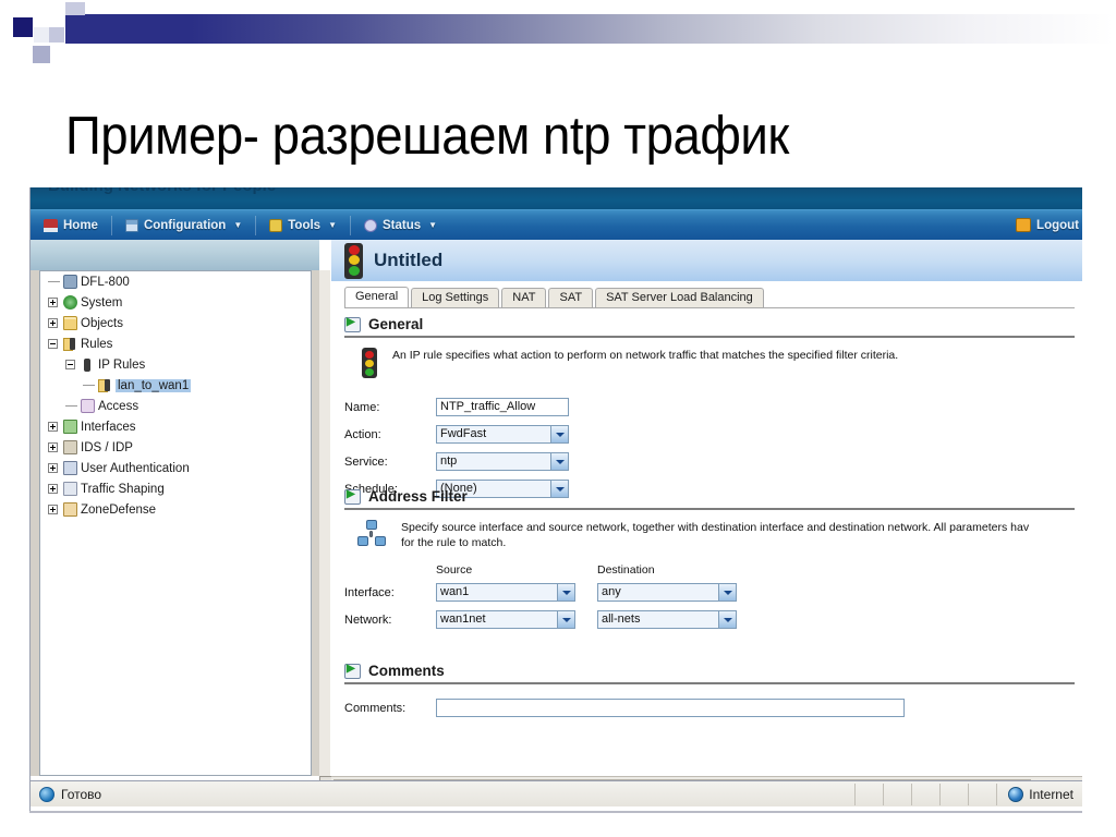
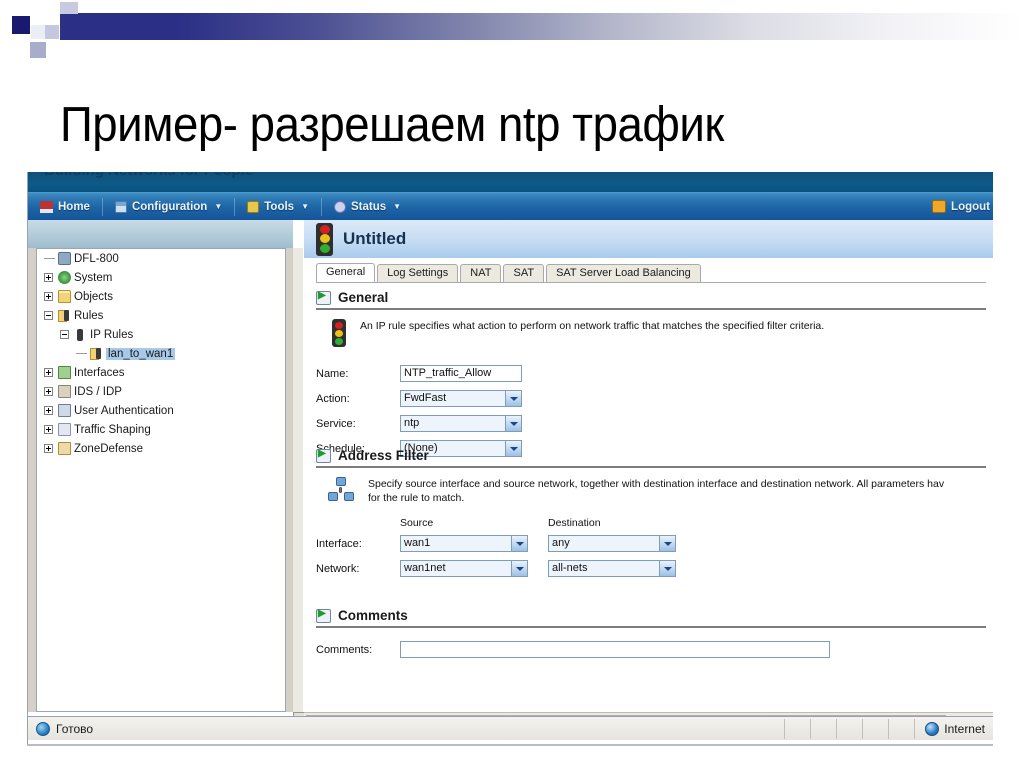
  Пример- разрешаем ntp трафик
  Home
  Configuration
  ▼
  Tools
  ▼
  Status
  ▼
  Logout
  DFL-800
  System
  Objects
  Rules
  IP Rules
  lan_to_wan1
- Access
  Interfaces
  IDS / IDP
  User Authentication
  Traffic Shaping
  ZoneDefense
  Untitled
  General
  Log Settings
  NAT
  SAT
  SAT Server Load Balancing
  General
  An IP rule specifies what action to perform on network traffic that matches the specified filter criteria.
  Name:
  NTP_traffic_Allow
  Action:
  FwdFast
  Service:
  ntp
  hedule:
  (None)
  Address Filter
  Specify source interface and source network, together with destination interface and destination network. All parameters hav
  for the rule to match.
  Source
  Destination
  Interface:
  wan1
  any
  Network:
  wan1net
  all-nets
  Comments
  Comments:
  Готово
  Internet
